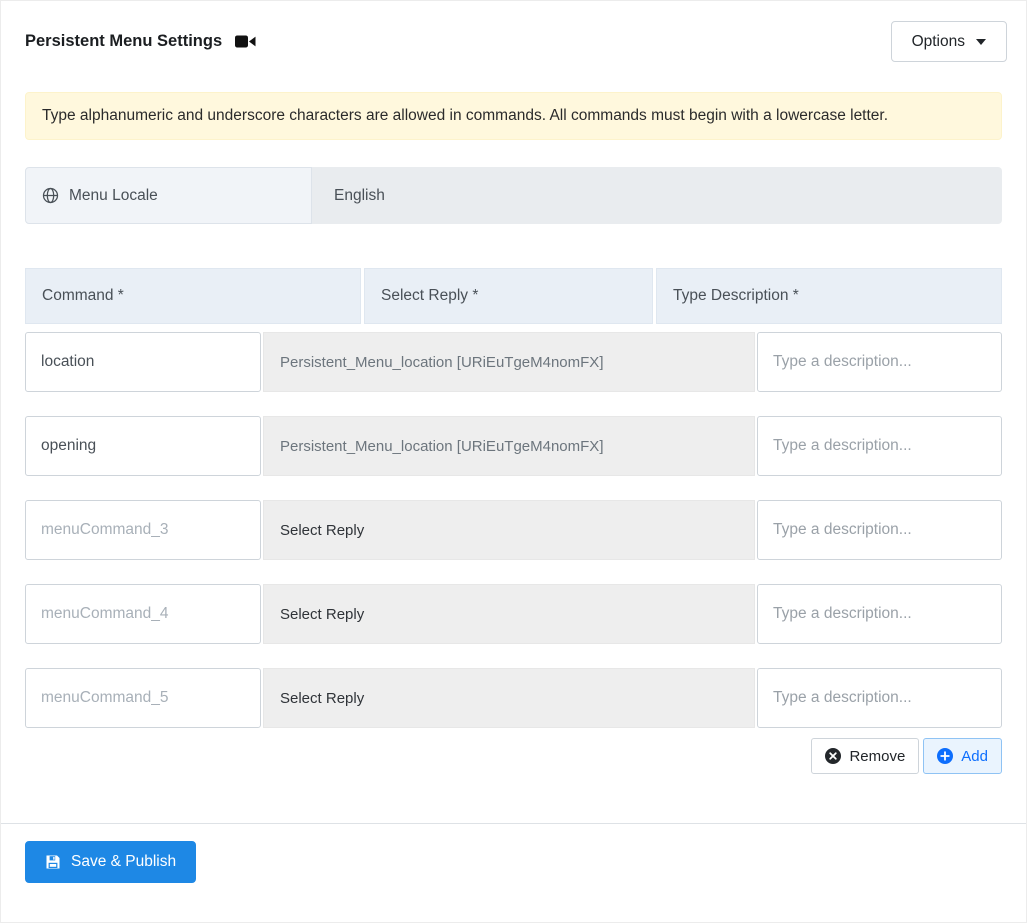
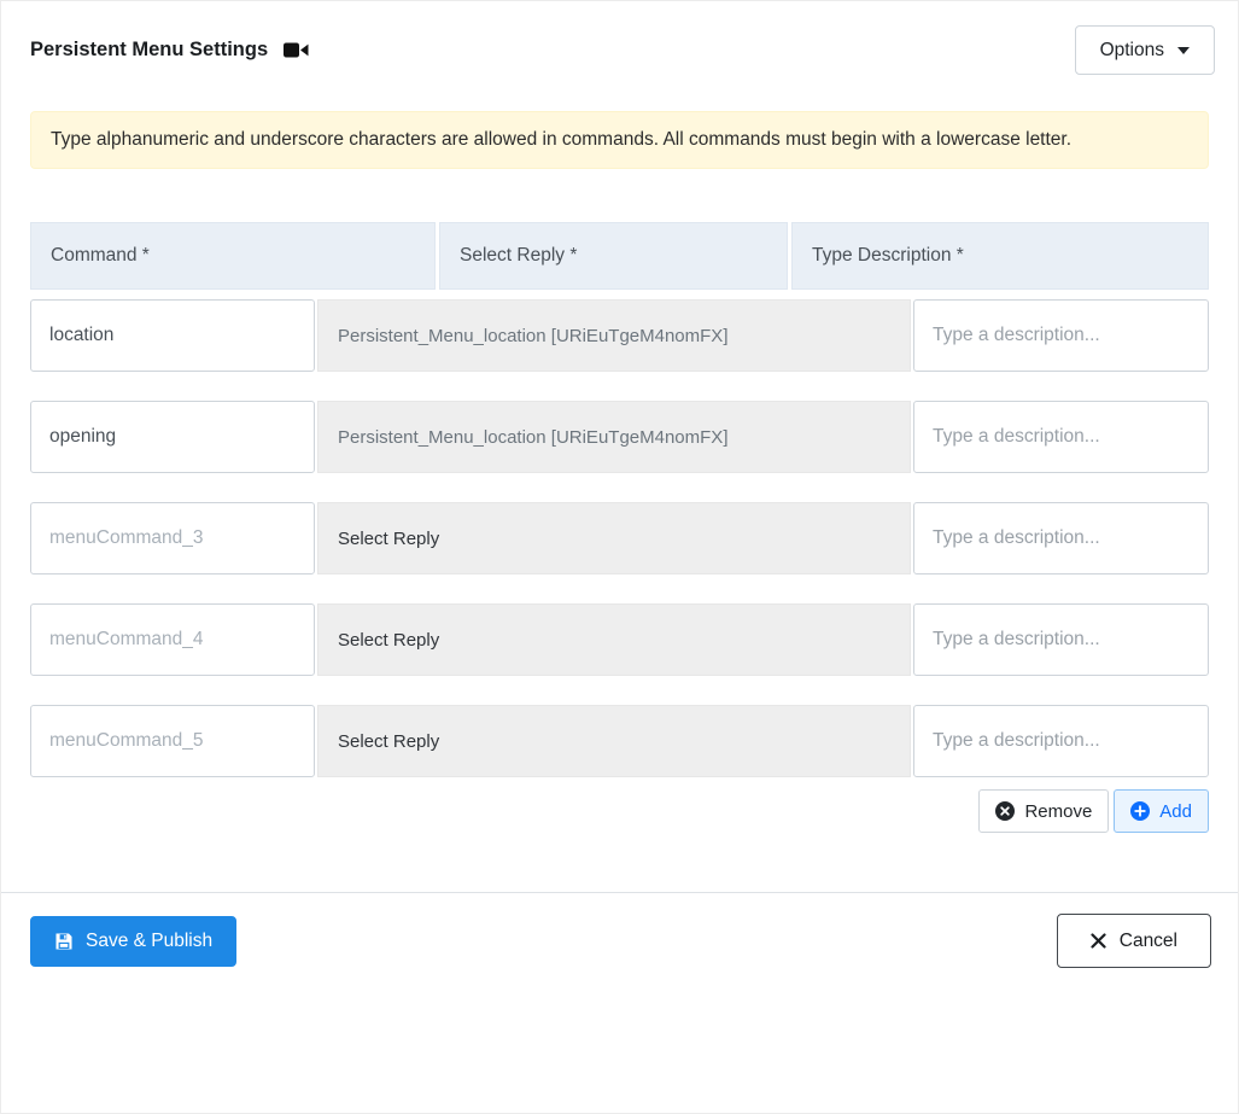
  Persistent Menu Settings
  Options
  Type alphanumeric and underscore characters are allowed in commands. All commands must begin with a lowercase letter.
- Menu Locale
- English
  Command *
  Select Reply *
  Type Description *
  location
  Persistent_Menu_location [URiEuTgeM4nomFX]
  Type a description...
  opening
  Persistent_Menu_location [URiEuTgeM4nomFX]
  Type a description...
  menuCommand_3
  Select Reply
  Type a description...
  menuCommand_4
  Select Reply
  Type a description...
  menuCommand_5
  Select Reply
  Type a description...
  Remove
  Add
  Save & Publish
+ Cancel
